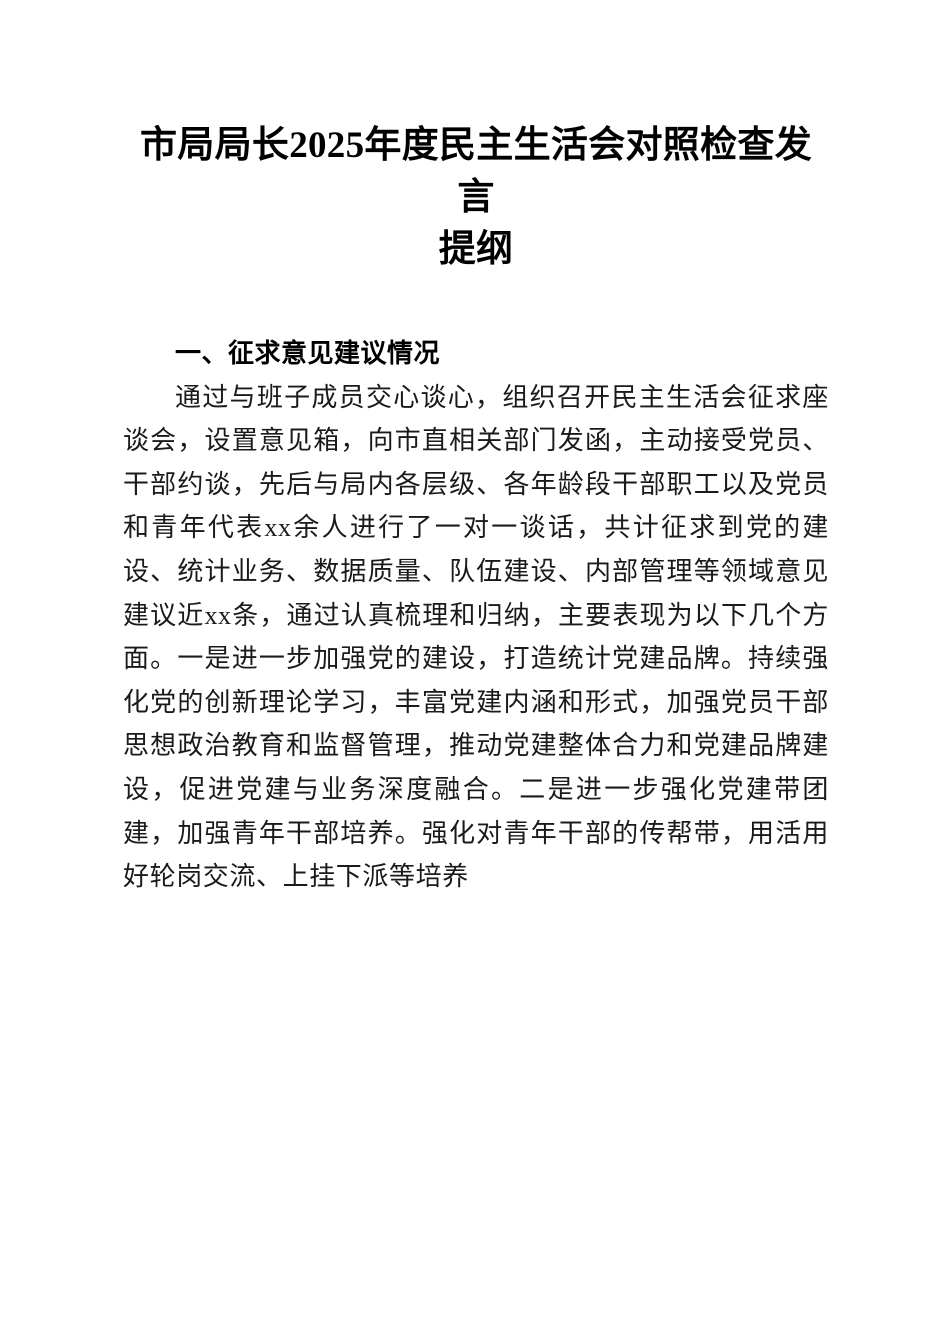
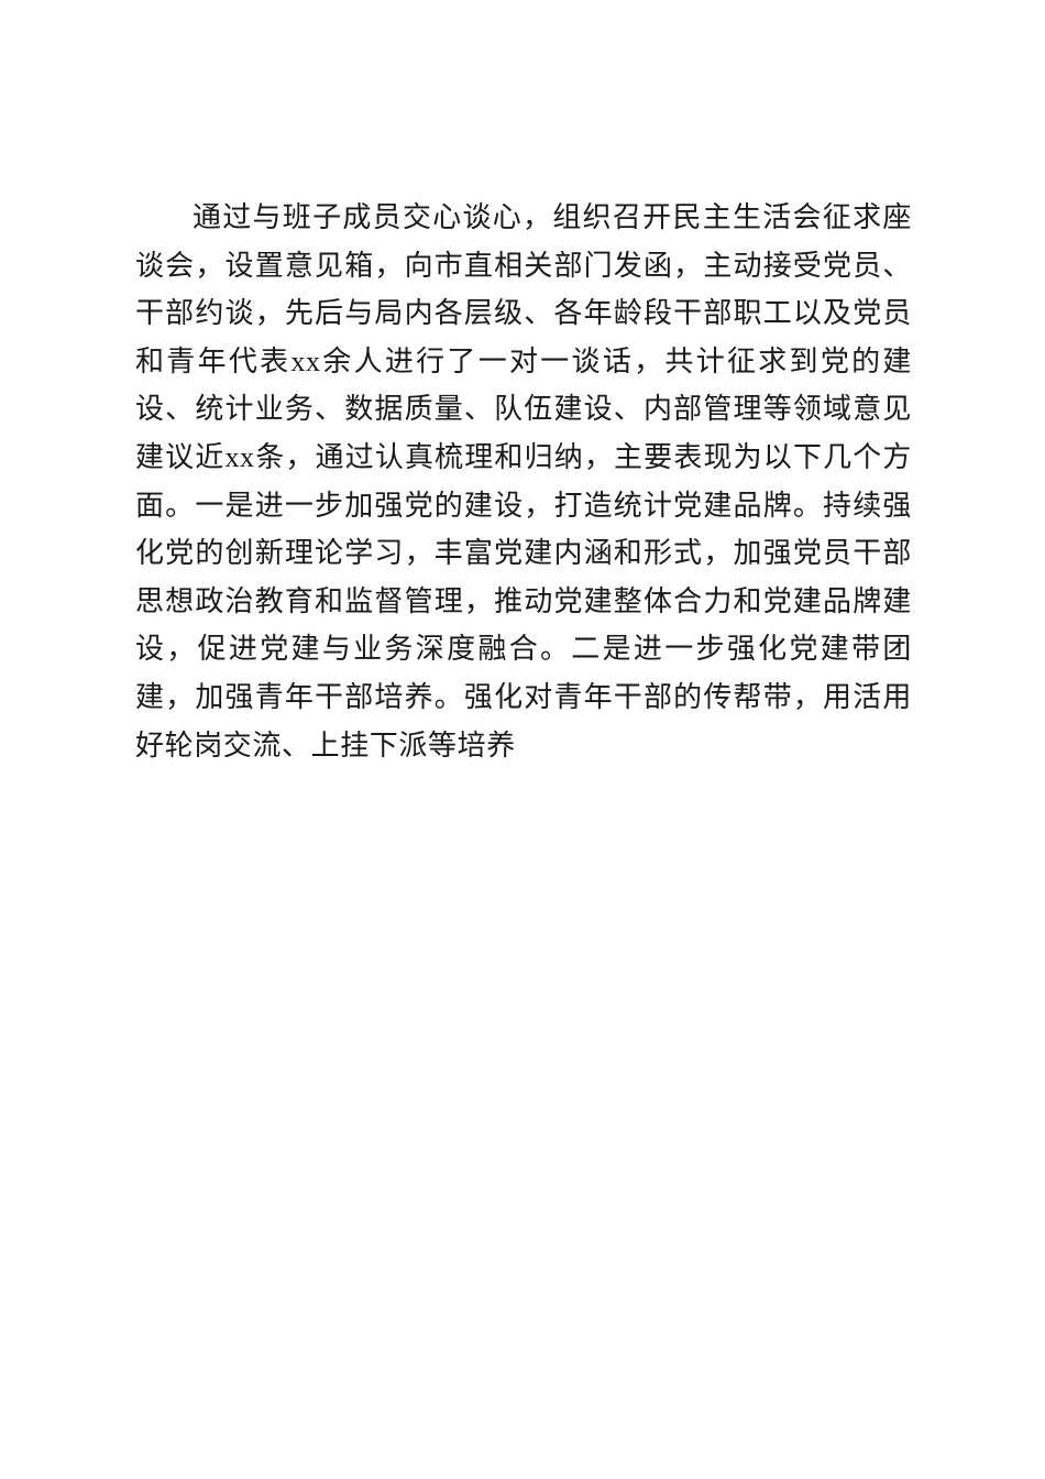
- 市局局长2025年度民主生活会对照检查发言
- 提纲
- 一、征求意见建议情况
  通过与班子成员交心谈心，组织召开民主生活会征求座谈会，设置意见箱，向市直相关部门发函，主动接受党员、干部约谈，先后与局内各层级、各年龄段干部职工以及党员和青年代表xx余人进行了一对一谈话，共计征求到党的建设、统计业务、数据质量、队伍建设、内部管理等领域意见建议近xx条，通过认真梳理和归纳，主要表现为以下几个方面。一是进一步加强党的建设，打造统计党建品牌。持续强化党的创新理论学习，丰富党建内涵和形式，加强党员干部思想政治教育和监督管理，推动党建整体合力和党建品牌建设，促进党建与业务深度融合。二是进一步强化党建带团建，加强青年干部培养。强化对青年干部的传帮带，用活用好轮岗交流、上挂下派等培养
